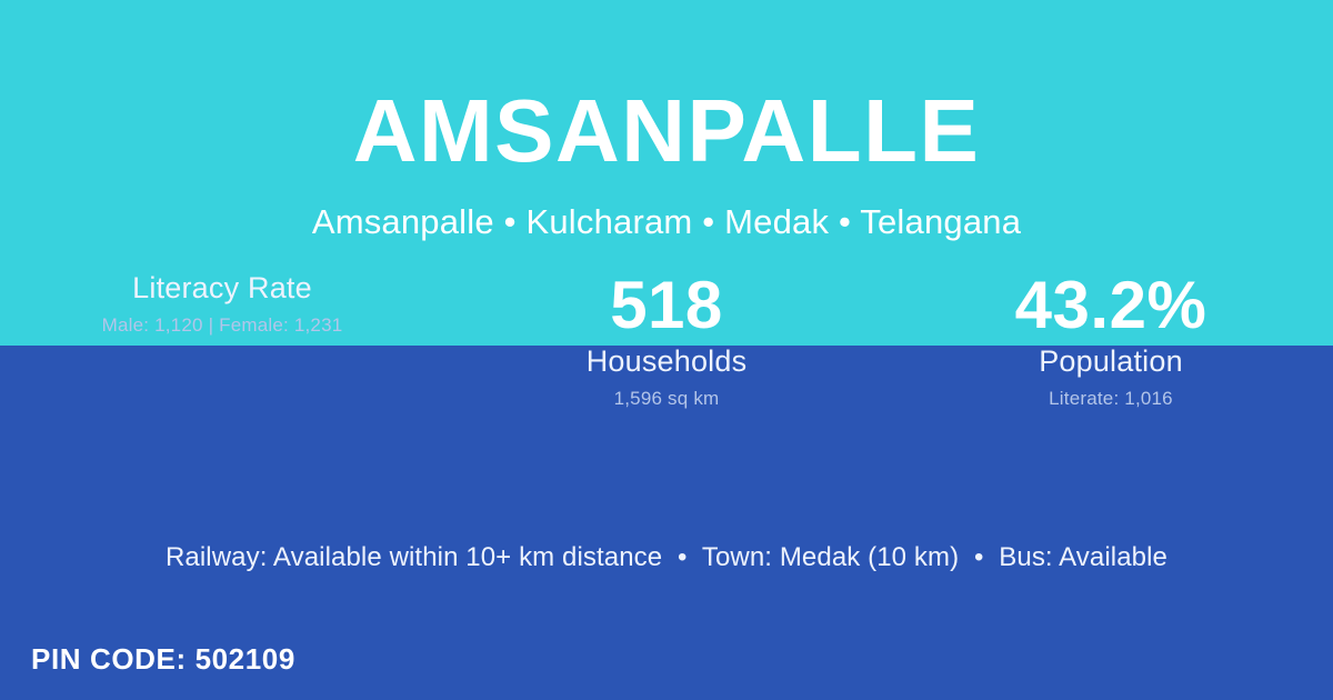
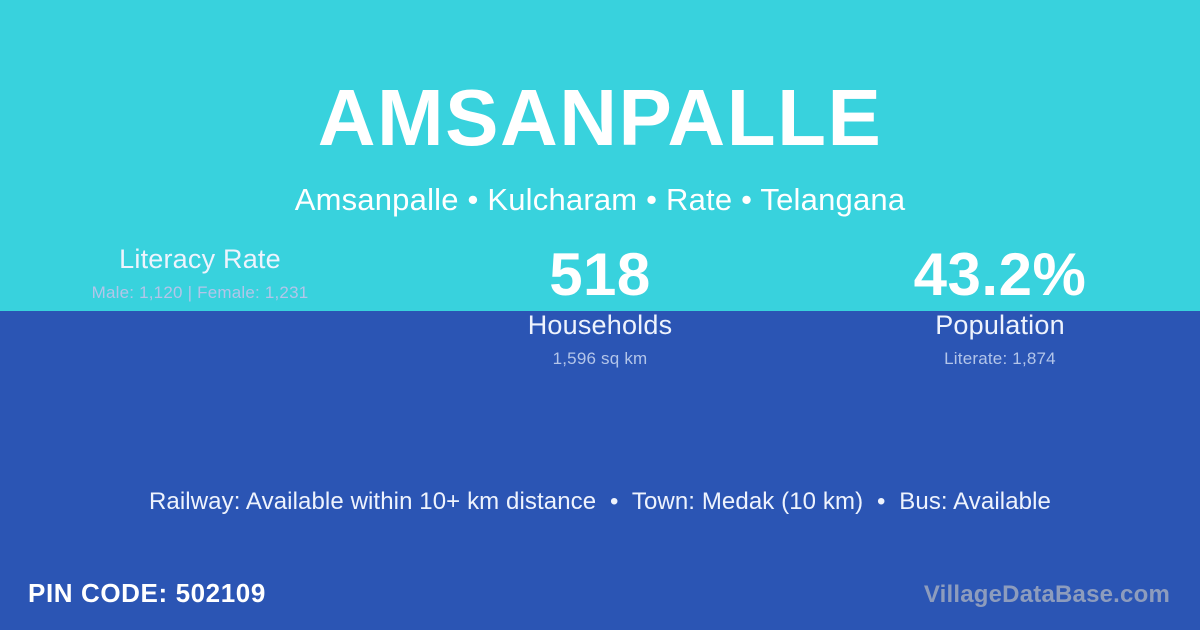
  AMSANPALLE
- Amsanpalle • Kulcharam • Medak • Telangana
+ Amsanpalle • Kulcharam • Rate • Telangana
  Literacy Rate
  Male: 1,120 | Female: 1,231
  518
  Households
  1,596 sq km
  43.2%
  Population
- Literate: 1,016
+ Literate: 1,874
  Railway: Available within 10+ km distance • Town: Medak (10 km) • Bus: Available
  PIN CODE: 502109
+ VillageDataBase.com
